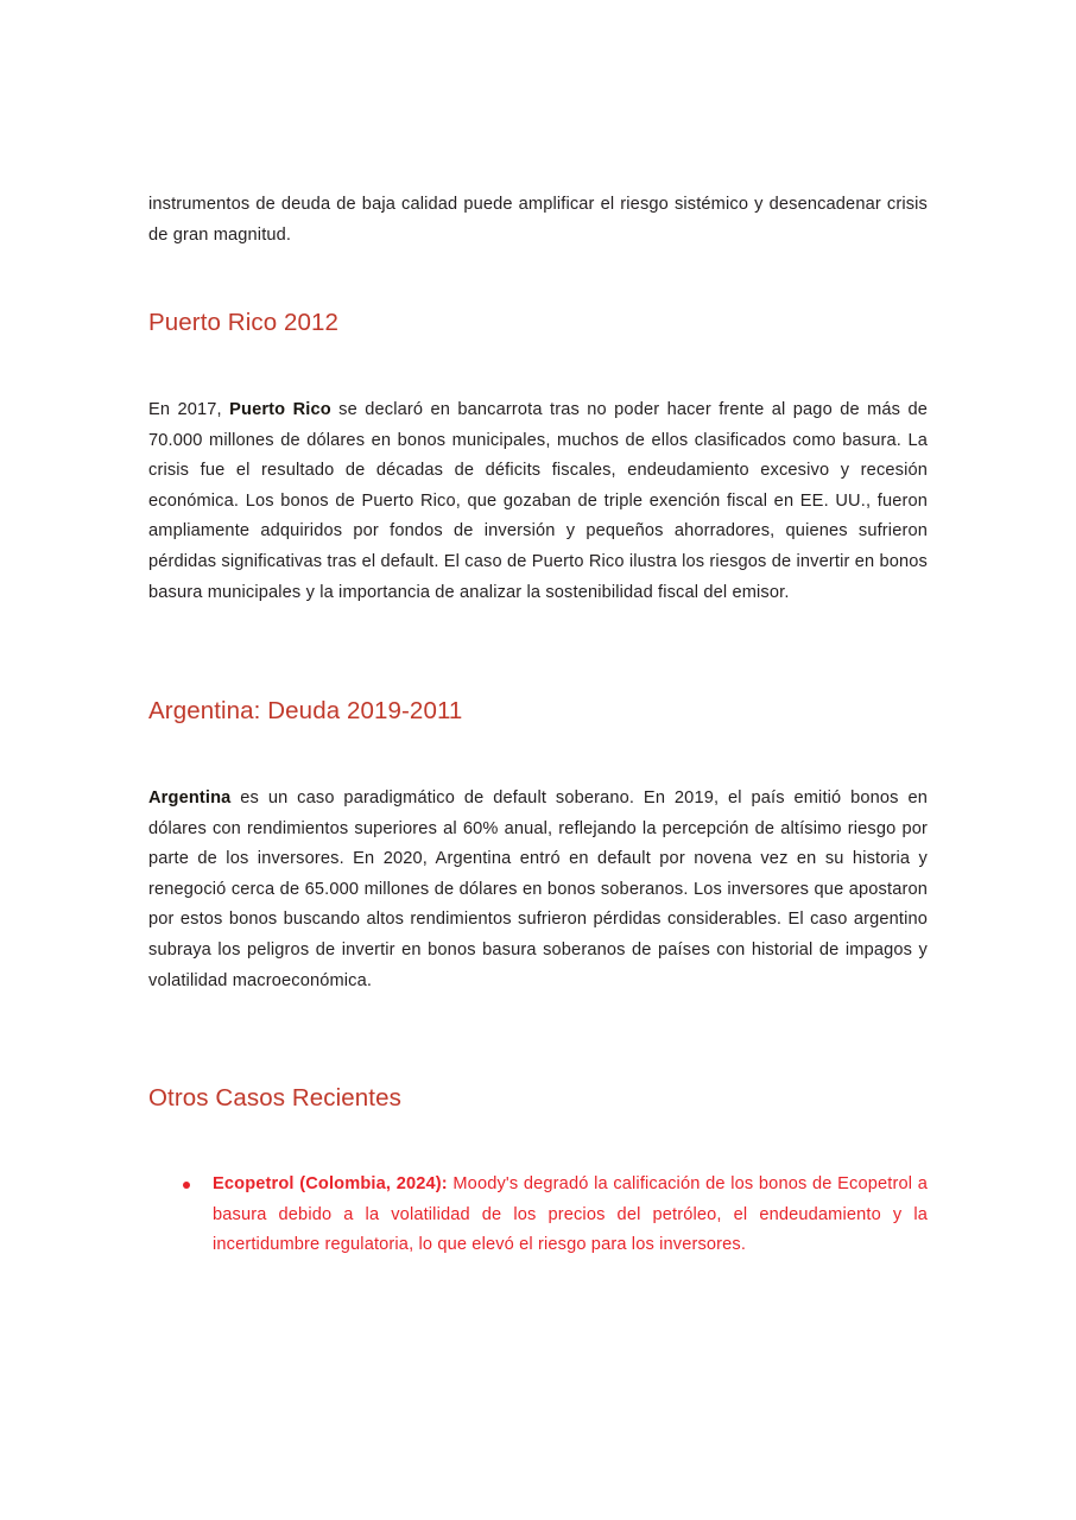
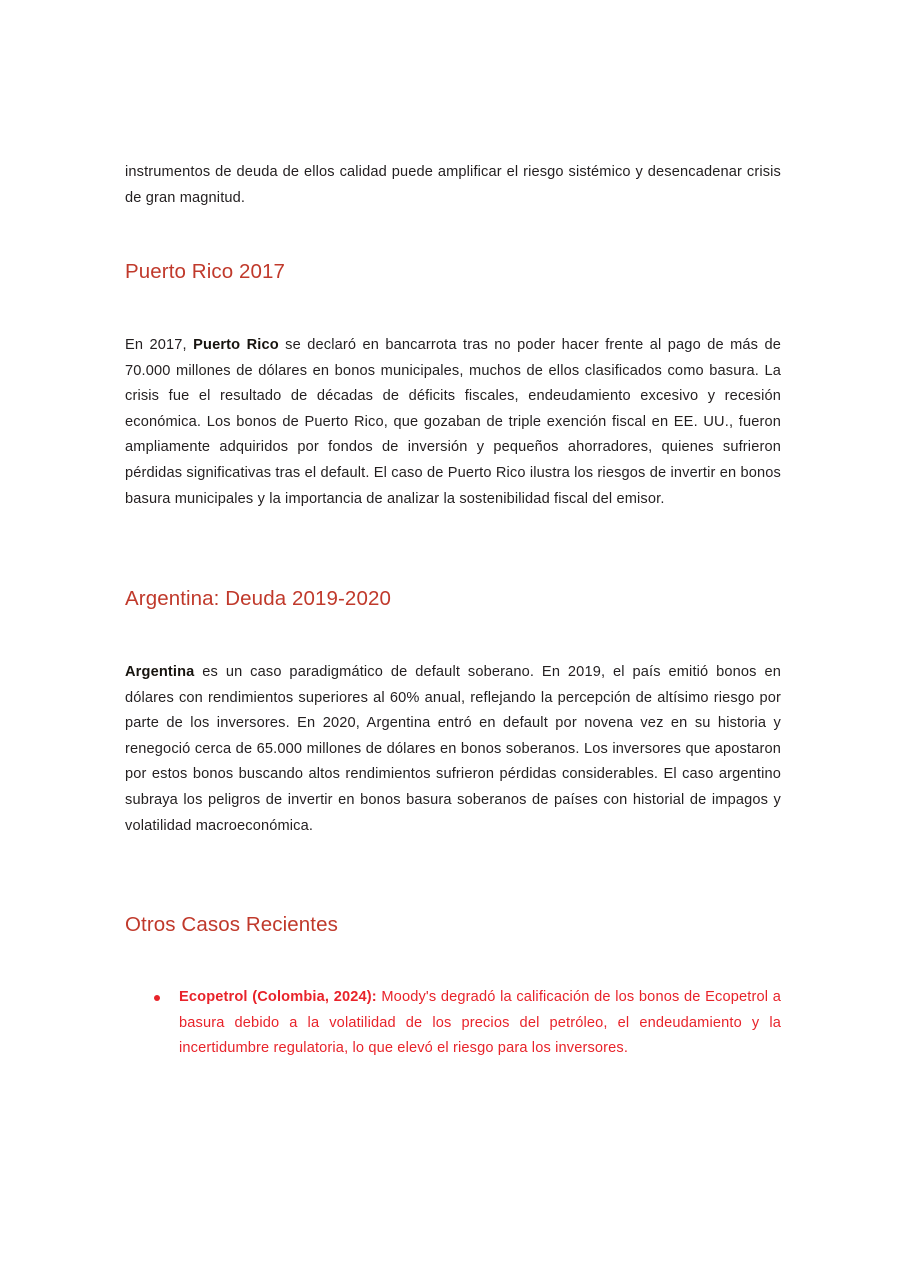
- instrumentos de deuda de baja calidad puede amplificar el riesgo sistémico y desencadenar crisis de gran magnitud.
+ instrumentos de deuda de ellos calidad puede amplificar el riesgo sistémico y desencadenar crisis de gran magnitud.
- Puerto Rico 2012
+ Puerto Rico 2017
  En 2017, Puerto Rico se declaró en bancarrota tras no poder hacer frente al pago de más de 70.000 millones de dólares en bonos municipales, muchos de ellos clasificados como basura. La crisis fue el resultado de décadas de déficits fiscales, endeudamiento excesivo y recesión económica. Los bonos de Puerto Rico, que gozaban de triple exención fiscal en EE. UU., fueron ampliamente adquiridos por fondos de inversión y pequeños ahorradores, quienes sufrieron pérdidas significativas tras el default. El caso de Puerto Rico ilustra los riesgos de invertir en bonos basura municipales y la importancia de analizar la sostenibilidad fiscal del emisor.
- Argentina: Deuda 2019-2011
+ Argentina: Deuda 2019-2020
  Argentina es un caso paradigmático de default soberano. En 2019, el país emitió bonos en dólares con rendimientos superiores al 60% anual, reflejando la percepción de altísimo riesgo por parte de los inversores. En 2020, Argentina entró en default por novena vez en su historia y renegoció cerca de 65.000 millones de dólares en bonos soberanos. Los inversores que apostaron por estos bonos buscando altos rendimientos sufrieron pérdidas considerables. El caso argentino subraya los peligros de invertir en bonos basura soberanos de países con historial de impagos y volatilidad macroeconómica.
  Otros Casos Recientes
  Ecopetrol (Colombia, 2024): Moody's degradó la calificación de los bonos de Ecopetrol a basura debido a la volatilidad de los precios del petróleo, el endeudamiento y la incertidumbre regulatoria, lo que elevó el riesgo para los inversores.
